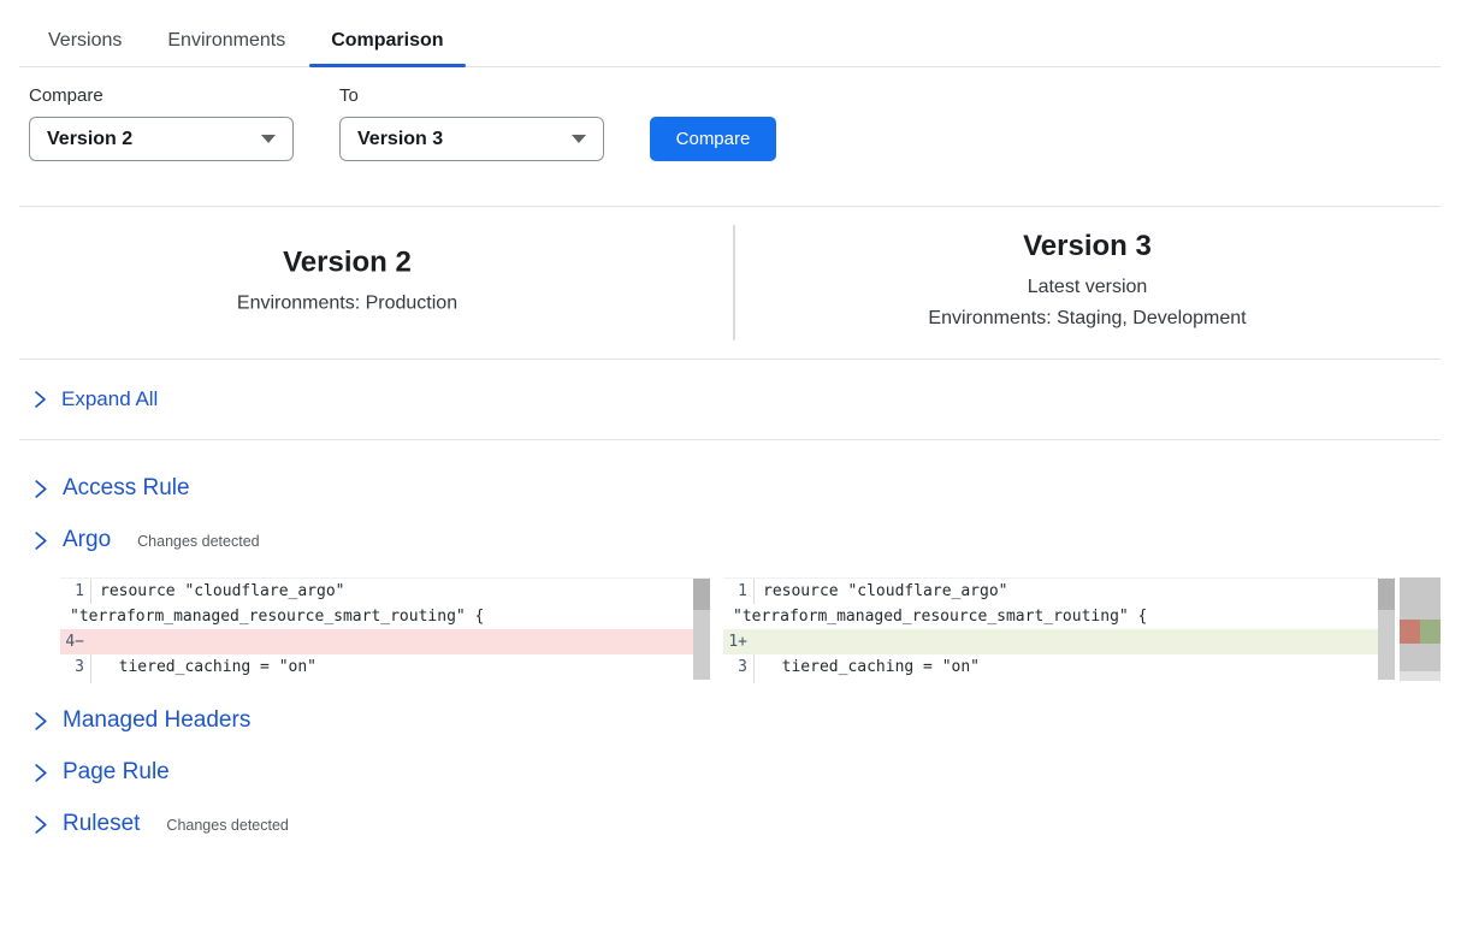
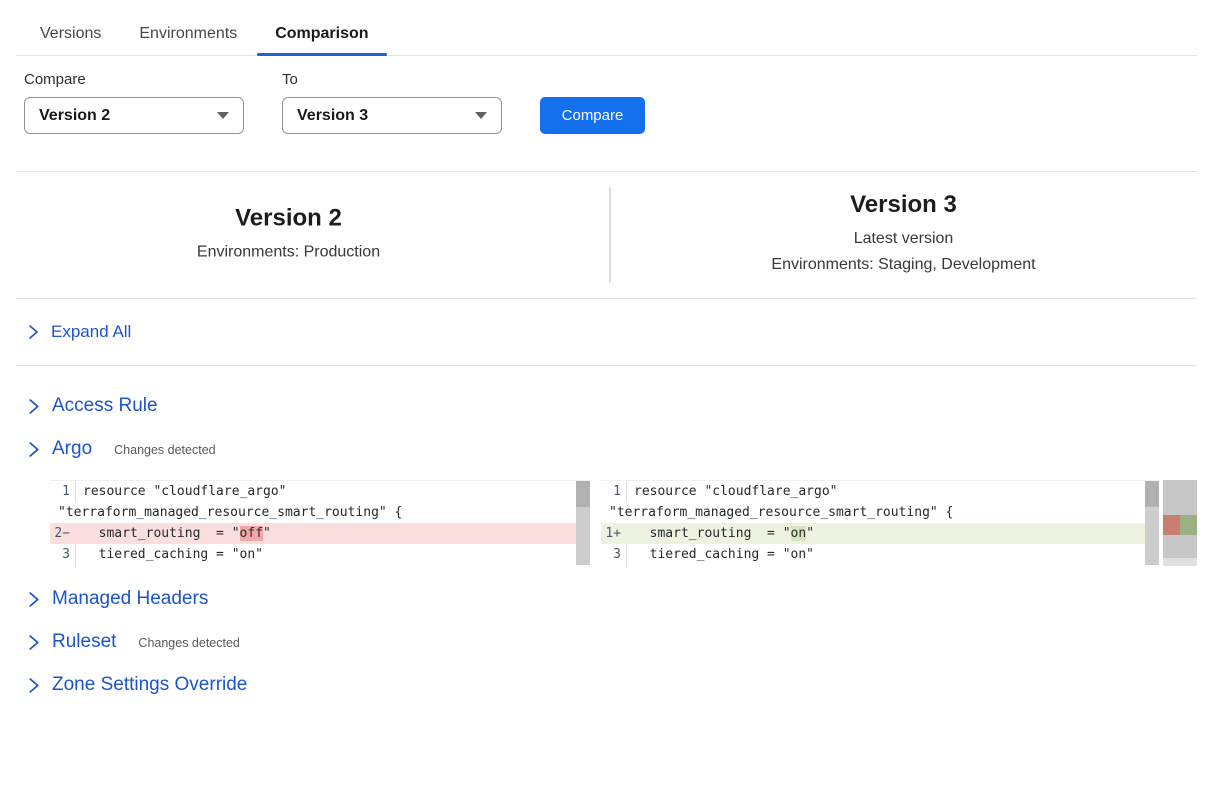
  Versions
  Environments
  Comparison
  Compare
  Version 2
  To
  Version 3
  Compare
  Version 2
  Environments: Production
  Version 3
  Latest version
  Environments: Staging, Development
  Expand All
  Access Rule
  Argo
  Changes detected
  1
  resource "cloudflare_argo"
  "terraform_managed_resource_smart_routing" {
- 4−
+ 2−
+ smart_routing = "off"
  3
  tiered_caching = "on"
  1
  resource "cloudflare_argo"
  "terraform_managed_resource_smart_routing" {
  1+
+ smart_routing = "on"
  3
  tiered_caching = "on"
  Managed Headers
- Page Rule
  Ruleset
  Changes detected
+ Zone Settings Override
